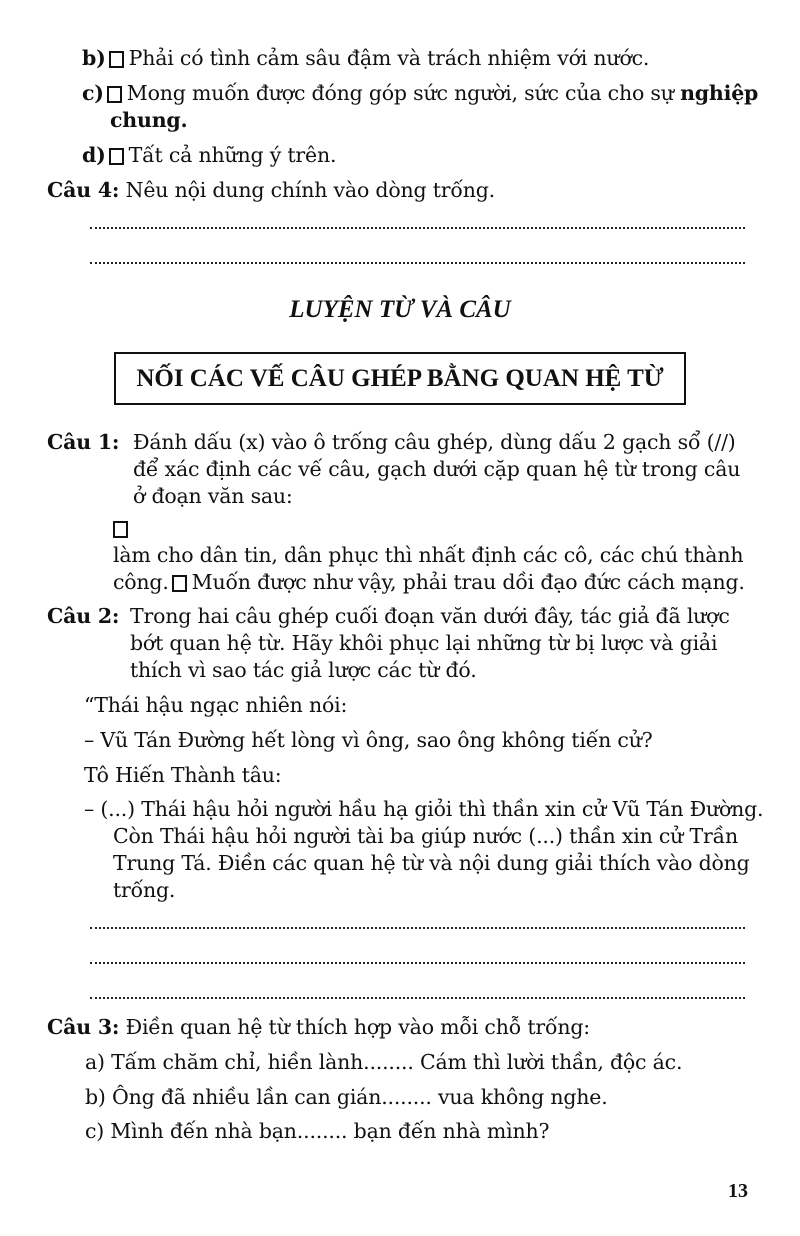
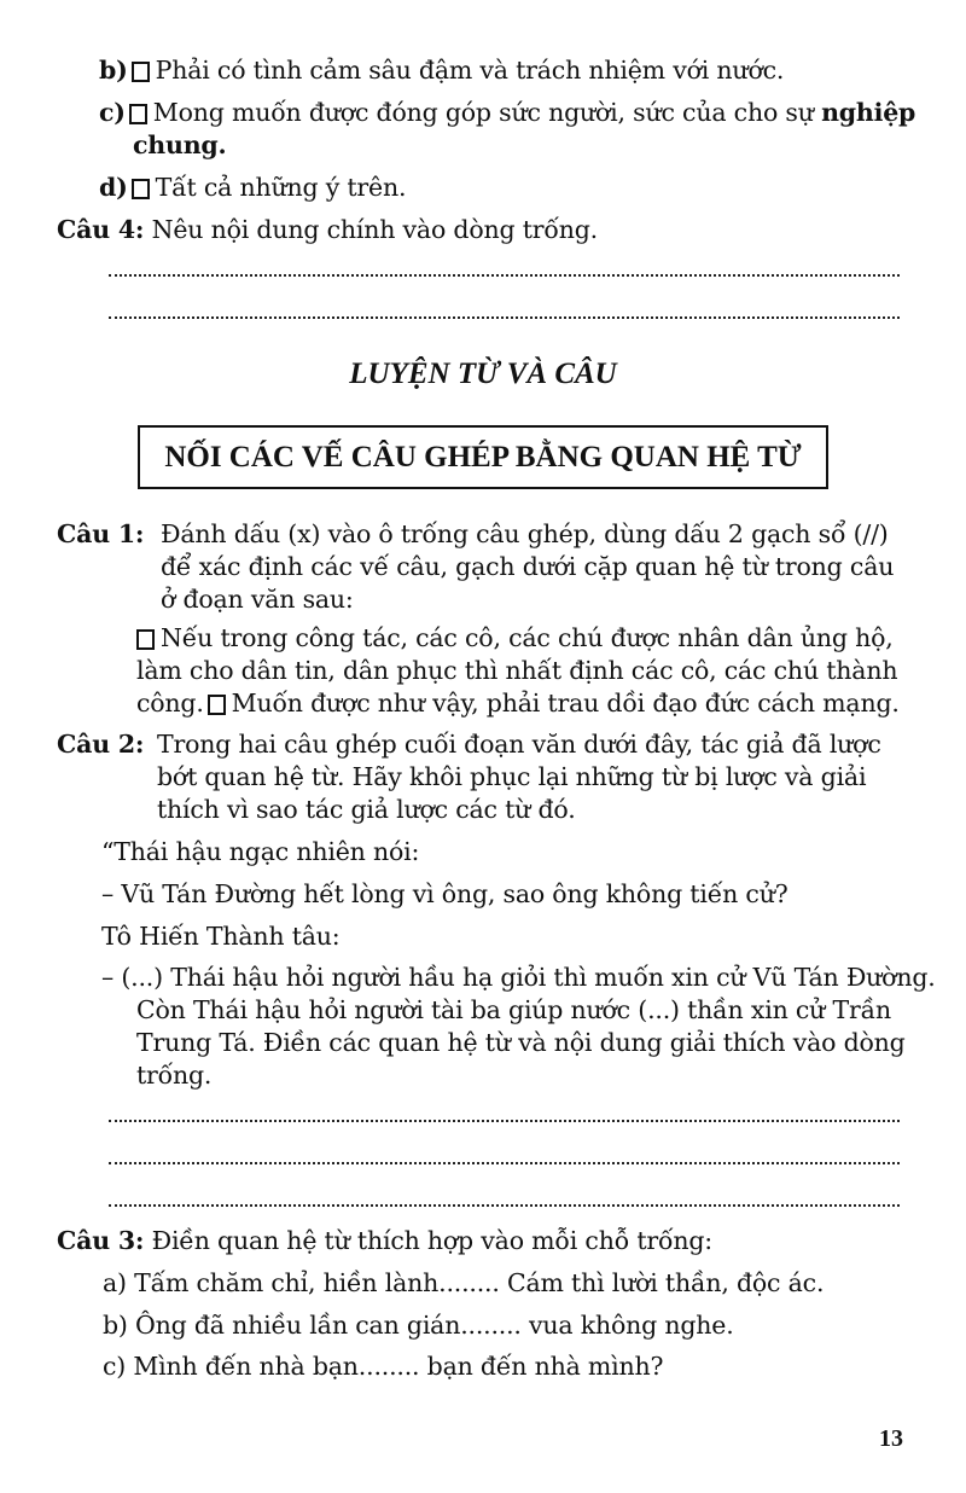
  b) Phải có tình cảm sâu đậm và trách nhiệm với nước.
  c) Mong muốn được đóng góp sức người, sức của cho sự nghiệp
  chung.
  d) Tất cả những ý trên.
  Câu 4: Nêu nội dung chính vào dòng trống.
  LUYỆN TỪ VÀ CÂU
  NỐI CÁC VẾ CÂU GHÉP BẰNG QUAN HỆ TỪ
  Câu 1:
  Đánh dấu (x) vào ô trống câu ghép, dùng dấu 2 gạch sổ (//)
  để xác định các vế câu, gạch dưới cặp quan hệ từ trong câu
  ở đoạn văn sau:
+ Nếu trong công tác, các cô, các chú được nhân dân ủng hộ,
  làm cho dân tin, dân phục thì nhất định các cô, các chú thành
  công. Muốn được như vậy, phải trau dồi đạo đức cách mạng.
  Câu 2:
  Trong hai câu ghép cuối đoạn văn dưới đây, tác giả đã lược
  bớt quan hệ từ. Hãy khôi phục lại những từ bị lược và giải
  thích vì sao tác giả lược các từ đó.
  “Thái hậu ngạc nhiên nói:
  – Vũ Tán Đường hết lòng vì ông, sao ông không tiến cử?
  Tô Hiến Thành tâu:
- – (...) Thái hậu hỏi người hầu hạ giỏi thì thần xin cử Vũ Tán Đường.
+ – (...) Thái hậu hỏi người hầu hạ giỏi thì muốn xin cử Vũ Tán Đường.
  Còn Thái hậu hỏi người tài ba giúp nước (...) thần xin cử Trần
  Trung Tá. Điền các quan hệ từ và nội dung giải thích vào dòng
  trống.
  Câu 3: Điền quan hệ từ thích hợp vào mỗi chỗ trống:
  a) Tấm chăm chỉ, hiền lành........ Cám thì lười thần, độc ác.
  b) Ông đã nhiều lần can gián........ vua không nghe.
  c) Mình đến nhà bạn........ bạn đến nhà mình?
  13
